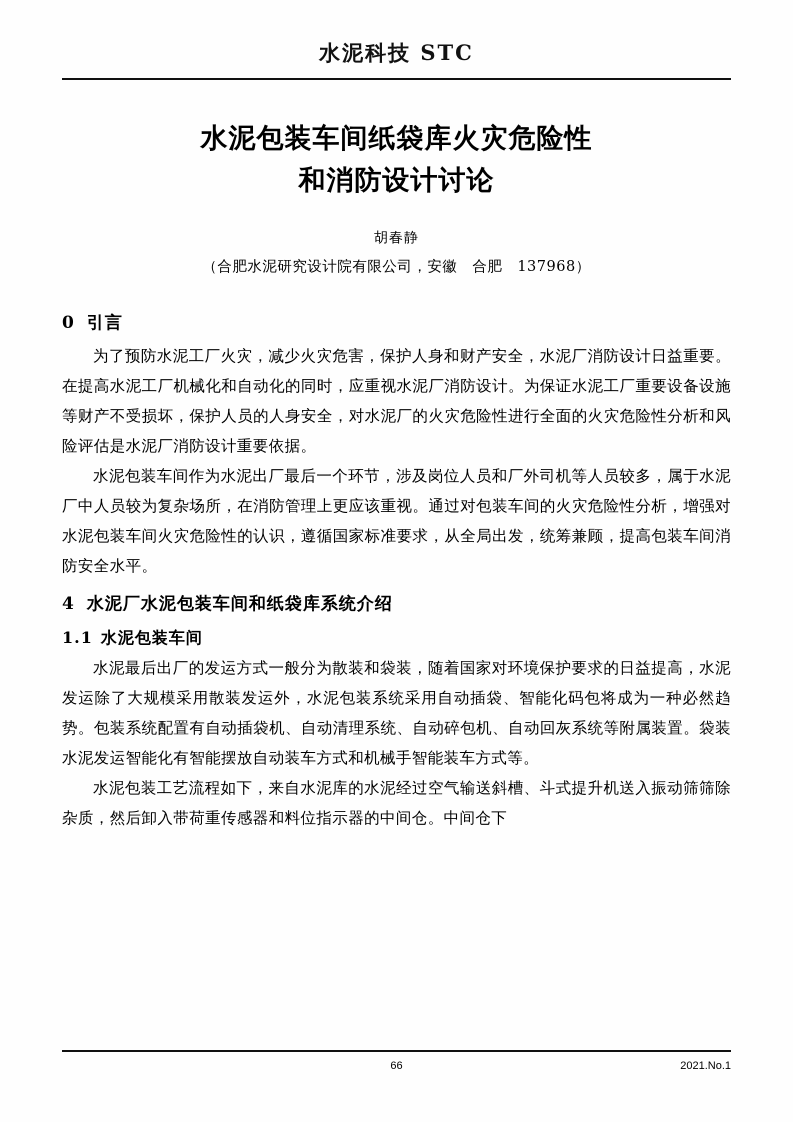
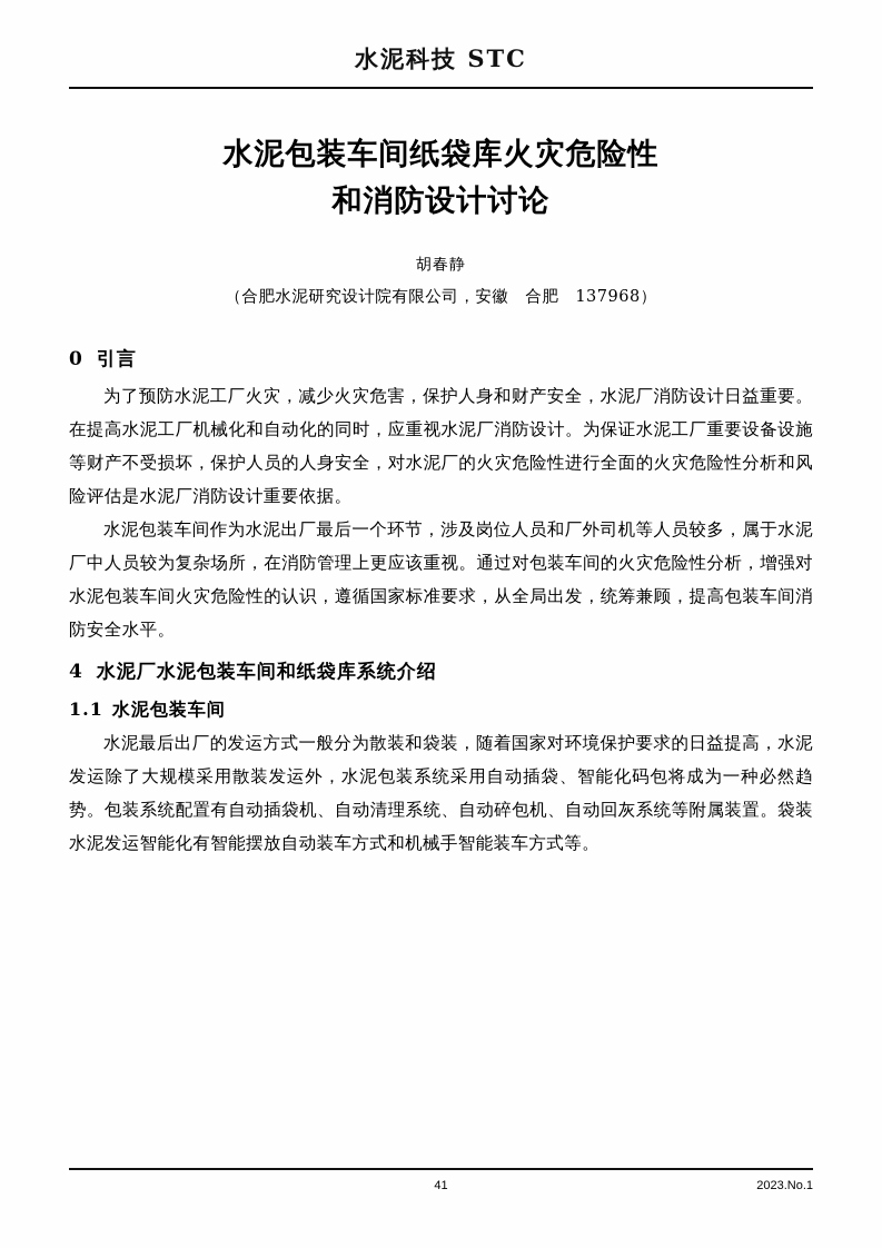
  水泥科技 STC
  水泥包装车间纸袋库火灾危险性
  和消防设计讨论
  胡春静
  （合肥水泥研究设计院有限公司，安徽 合肥 137968）
  0 引言
  为了预防水泥工厂火灾，减少火灾危害，保护人身和财产安全，水泥厂消防设计日益重要。在提高水泥工厂机械化和自动化的同时，应重视水泥厂消防设计。为保证水泥工厂重要设备设施等财产不受损坏，保护人员的人身安全，对水泥厂的火灾危险性进行全面的火灾危险性分析和风险评估是水泥厂消防设计重要依据。
  水泥包装车间作为水泥出厂最后一个环节，涉及岗位人员和厂外司机等人员较多，属于水泥厂中人员较为复杂场所，在消防管理上更应该重视。通过对包装车间的火灾危险性分析，增强对水泥包装车间火灾危险性的认识，遵循国家标准要求，从全局出发，统筹兼顾，提高包装车间消防安全水平。
  4 水泥厂水泥包装车间和纸袋库系统介绍
  1.1 水泥包装车间
  水泥最后出厂的发运方式一般分为散装和袋装，随着国家对环境保护要求的日益提高，水泥发运除了大规模采用散装发运外，水泥包装系统采用自动插袋、智能化码包将成为一种必然趋势。包装系统配置有自动插袋机、自动清理系统、自动碎包机、自动回灰系统等附属装置。袋装水泥发运智能化有智能摆放自动装车方式和机械手智能装车方式等。
- 水泥包装工艺流程如下，来自水泥库的水泥经过空气输送斜槽、斗式提升机送入振动筛筛除杂质，然后卸入带荷重传感器和料位指示器的中间仓。中间仓下
- 66
+ 41
- 2021.No.1
+ 2023.No.1
